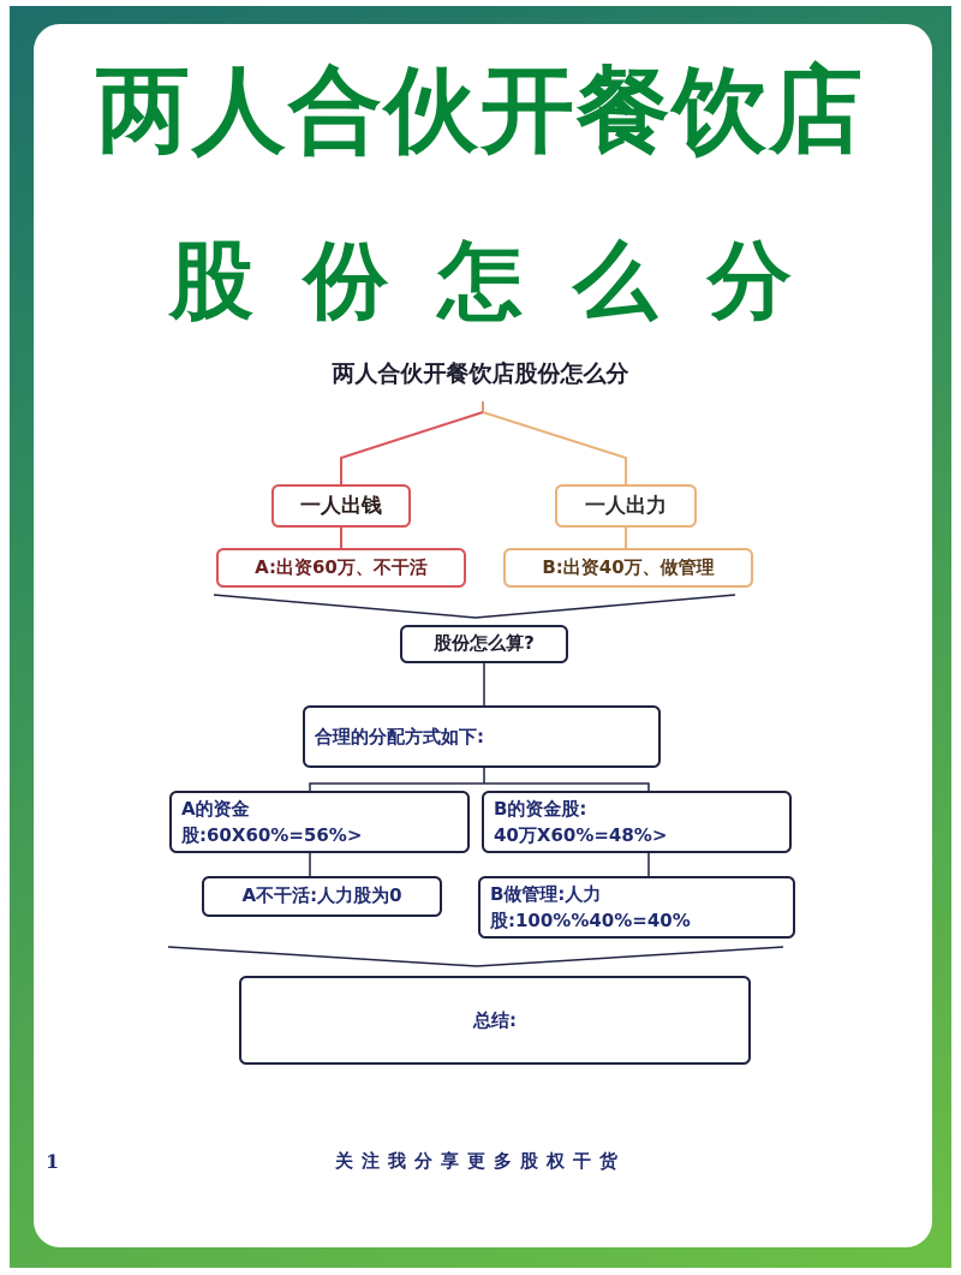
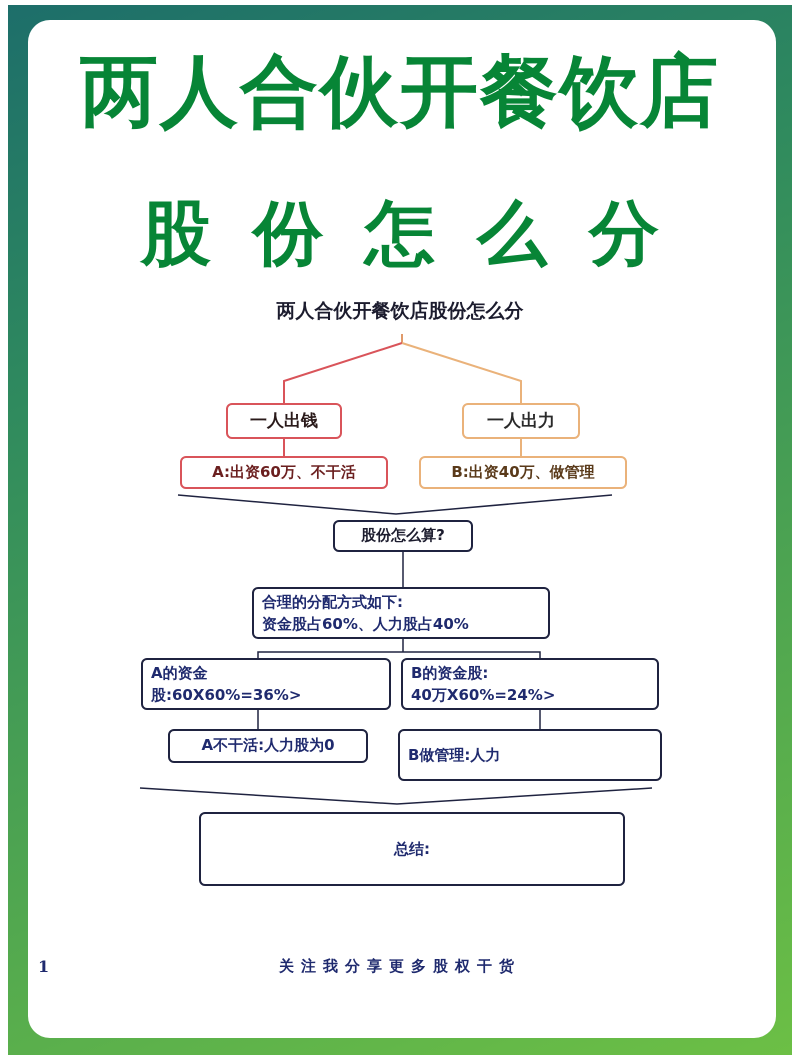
  两人合伙开餐饮店
  股份怎么分
  两人合伙开餐饮店股份怎么分
  一人出钱
  一人出力
  A:出资60万、不干活
  B:出资40万、做管理
  股份怎么算?
  合理的分配方式如下:
+ 资金股占60%、人力股占40%
  A的资金
- 股:60X60%=56%>
+ 股:60X60%=36%>
  B的资金股:
- 40万X60%=48%>
+ 40万X60%=24%>
  A不干活:人力股为0
  B做管理:人力
- 股:100%%40%=40%
  总结:
  1
  关注我分享更多股权干货
